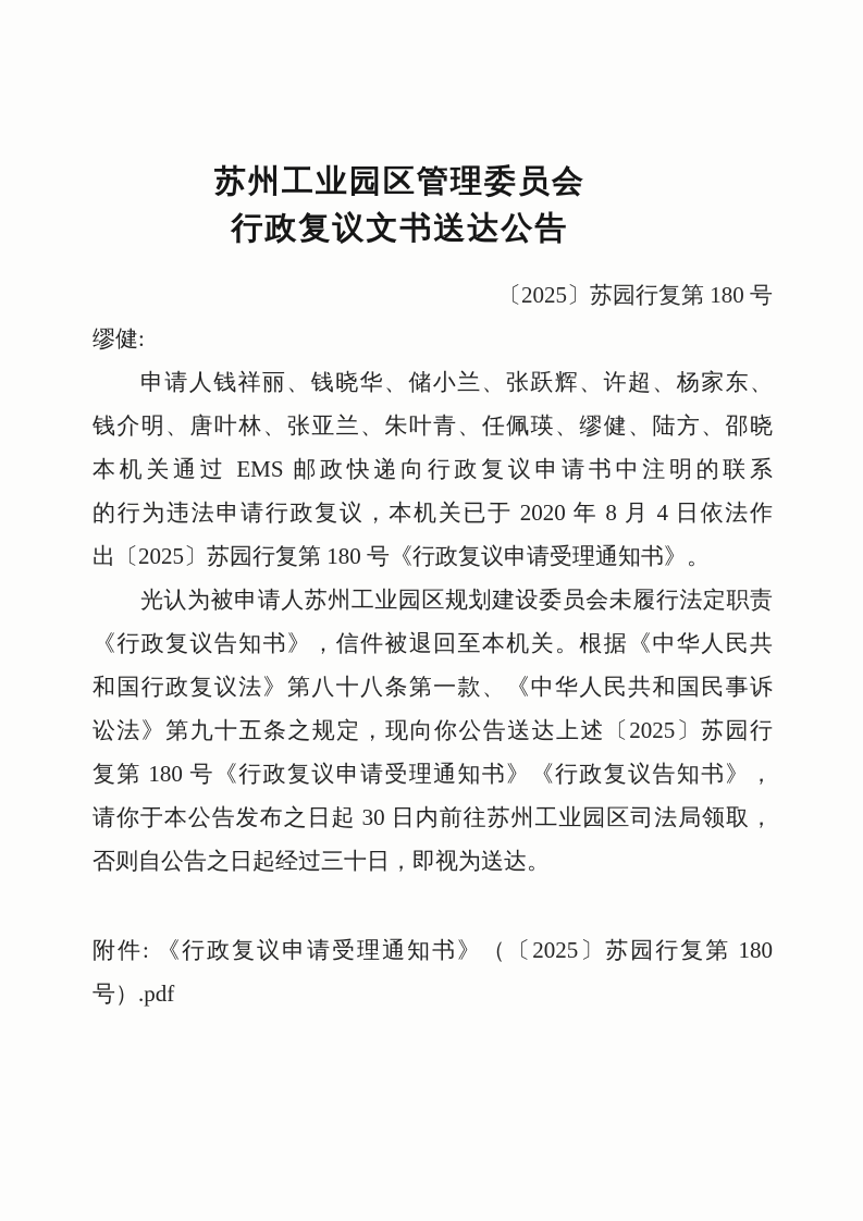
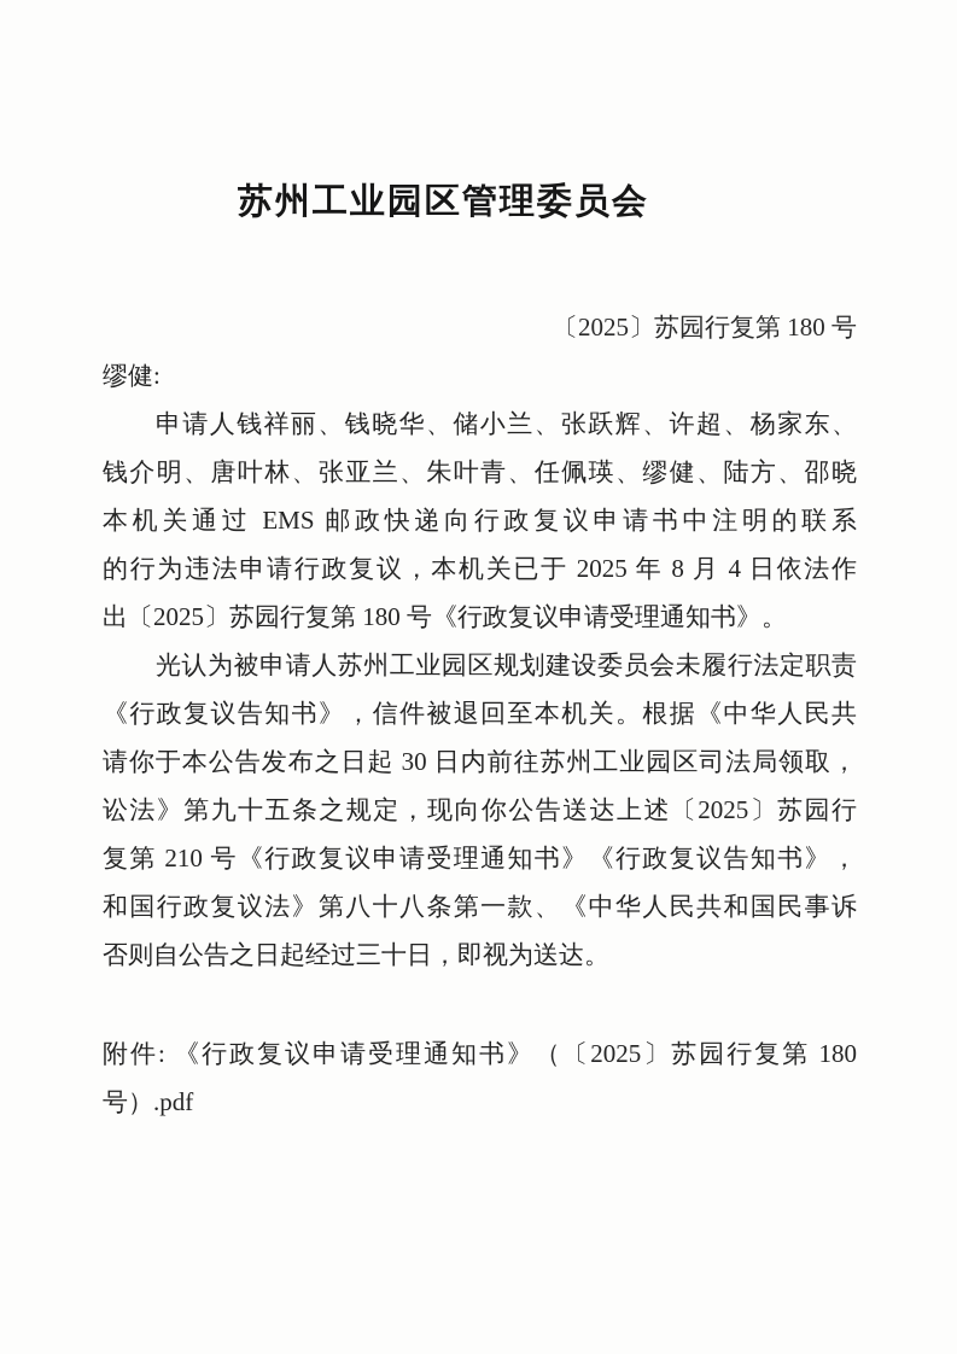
  苏州工业园区管理委员会
- 行政复议文书送达公告
  〔2025〕苏园行复第 180 号
  缪健:
  申请人钱祥丽、钱晓华、储小兰、张跃辉、许超、杨家东、
  钱介明、唐叶林、张亚兰、朱叶青、任佩瑛、缪健、陆方、邵晓
  本机关通过 EMS 邮政快递向行政复议申请书中注明的联系
- 的行为违法申请行政复议，本机关已于 2020 年 8 月 4 日依法作
+ 的行为违法申请行政复议，本机关已于 2025 年 8 月 4 日依法作
  出〔2025〕苏园行复第 180 号《行政复议申请受理通知书》。
  光认为被申请人苏州工业园区规划建设委员会未履行法定职责
  《行政复议告知书》，信件被退回至本机关。根据《中华人民共
- 和国行政复议法》第八十八条第一款、《中华人民共和国民事诉
+ 请你于本公告发布之日起 30 日内前往苏州工业园区司法局领取，
  讼法》第九十五条之规定，现向你公告送达上述〔2025〕苏园行
- 复第 180 号《行政复议申请受理通知书》《行政复议告知书》，
+ 复第 210 号《行政复议申请受理通知书》《行政复议告知书》，
- 请你于本公告发布之日起 30 日内前往苏州工业园区司法局领取，
+ 和国行政复议法》第八十八条第一款、《中华人民共和国民事诉
  否则自公告之日起经过三十日，即视为送达。
  附件: 《行政复议申请受理通知书》（〔2025〕苏园行复第 180
  号）.pdf
